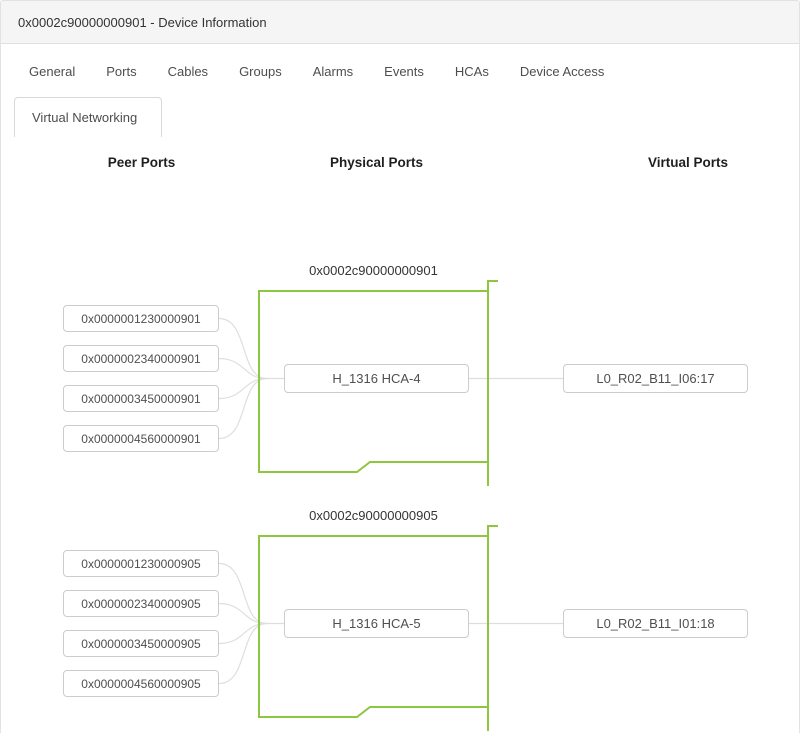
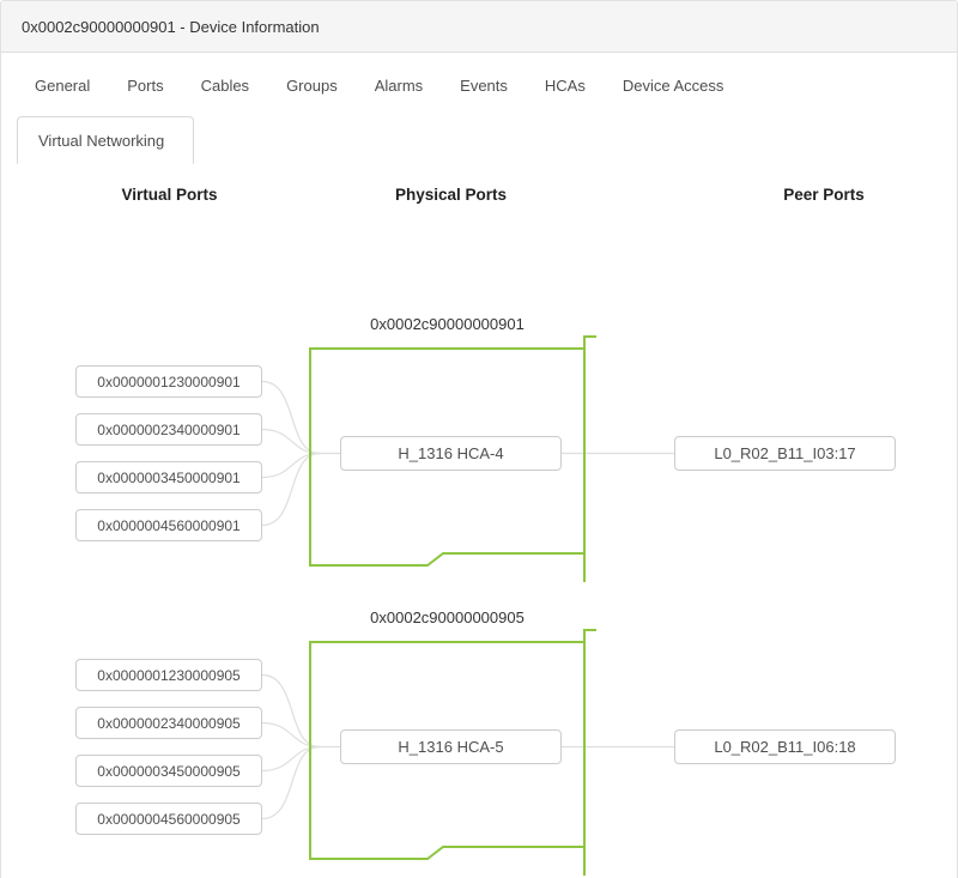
  0x0002c90000000901 - Device Information
  General
  Ports
  Cables
  Groups
  Alarms
  Events
  HCAs
  Device Access
  Virtual Networking
- Peer Ports
+ Virtual Ports
  Physical Ports
- Virtual Ports
+ Peer Ports
  0x0002c90000000901
  0x0000001230000901
  0x0000002340000901
  0x0000003450000901
  0x0000004560000901
  H_1316 HCA-4
- L0_R02_B11_I06:17
+ L0_R02_B11_I03:17
  0x0002c90000000905
  0x0000001230000905
  0x0000002340000905
  0x0000003450000905
  0x0000004560000905
  H_1316 HCA-5
- L0_R02_B11_I01:18
+ L0_R02_B11_I06:18
